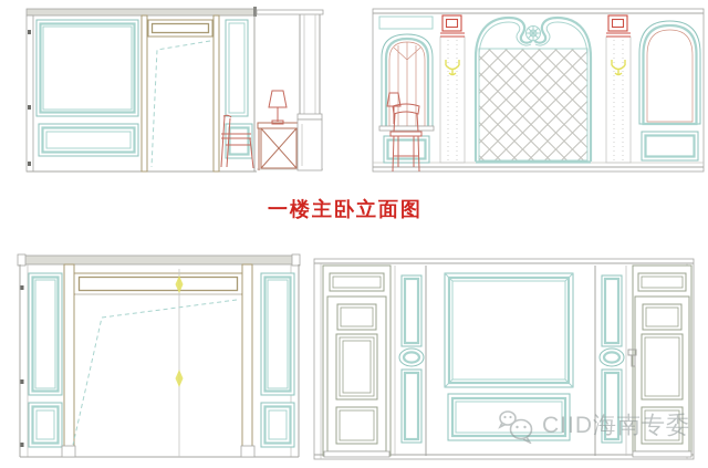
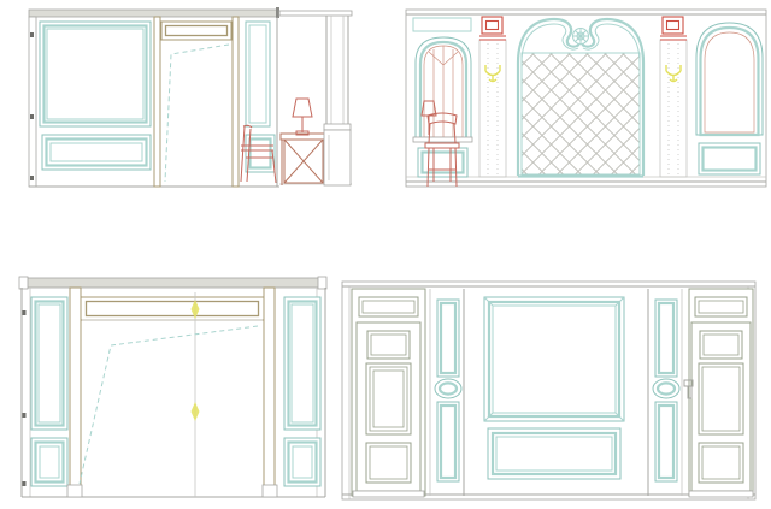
- 一楼主卧立面图
- CIID海南专委
